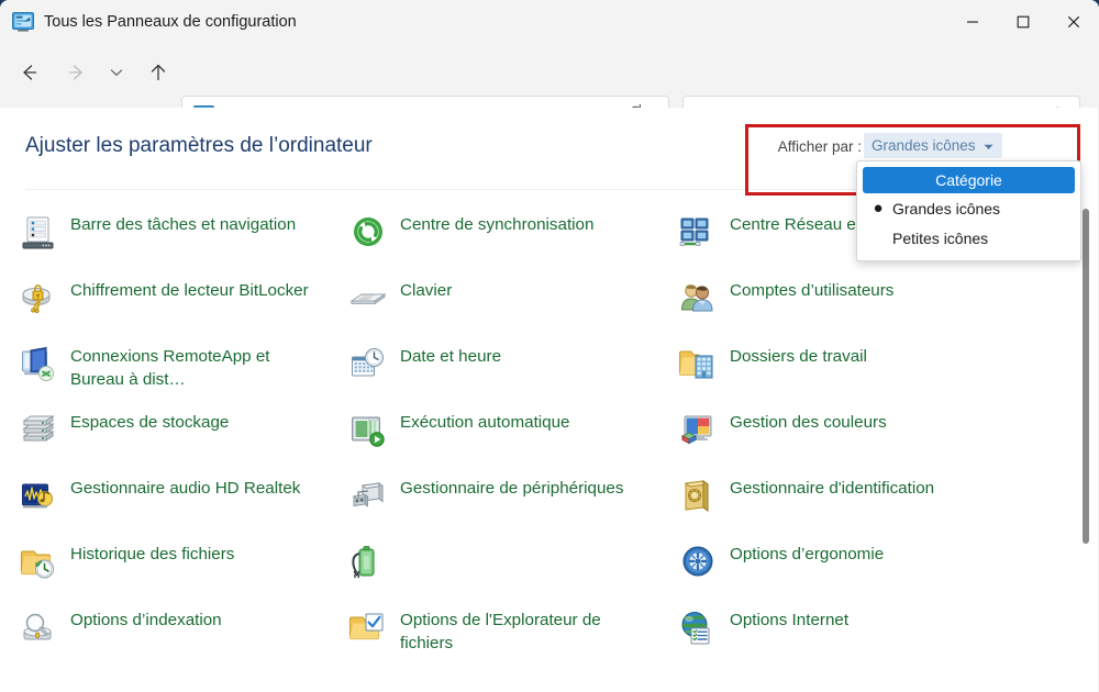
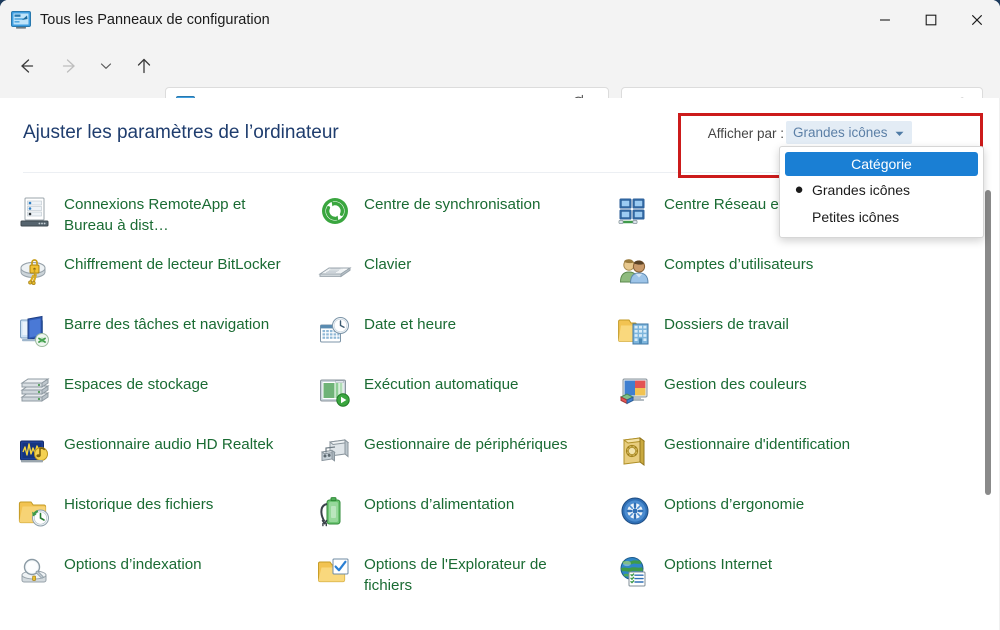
  Tous les Panneaux de configuration
  Ajuster les paramètres de l’ordinateur
  Afficher par :
  Grandes icônes
- Barre des tâches et navigation
+ Connexions RemoteApp et Bureau à dist…
  Chiffrement de lecteur BitLocker
- Connexions RemoteApp et Bureau à dist…
+ Barre des tâches et navigation
  Espaces de stockage
  Gestionnaire audio HD Realtek
  Historique des fichiers
  Options d’indexation
  Centre de synchronisation
  Clavier
  Date et heure
  Exécution automatique
  Gestionnaire de périphériques
+ Options d’alimentation
  Options de l'Explorateur de fichiers
  Comptes d’utilisateurs
  Dossiers de travail
  Gestion des couleurs
  Gestionnaire d'identification
  Options d’ergonomie
  Options Internet
  Catégorie
  ●
  Grandes icônes
  Petites icônes
